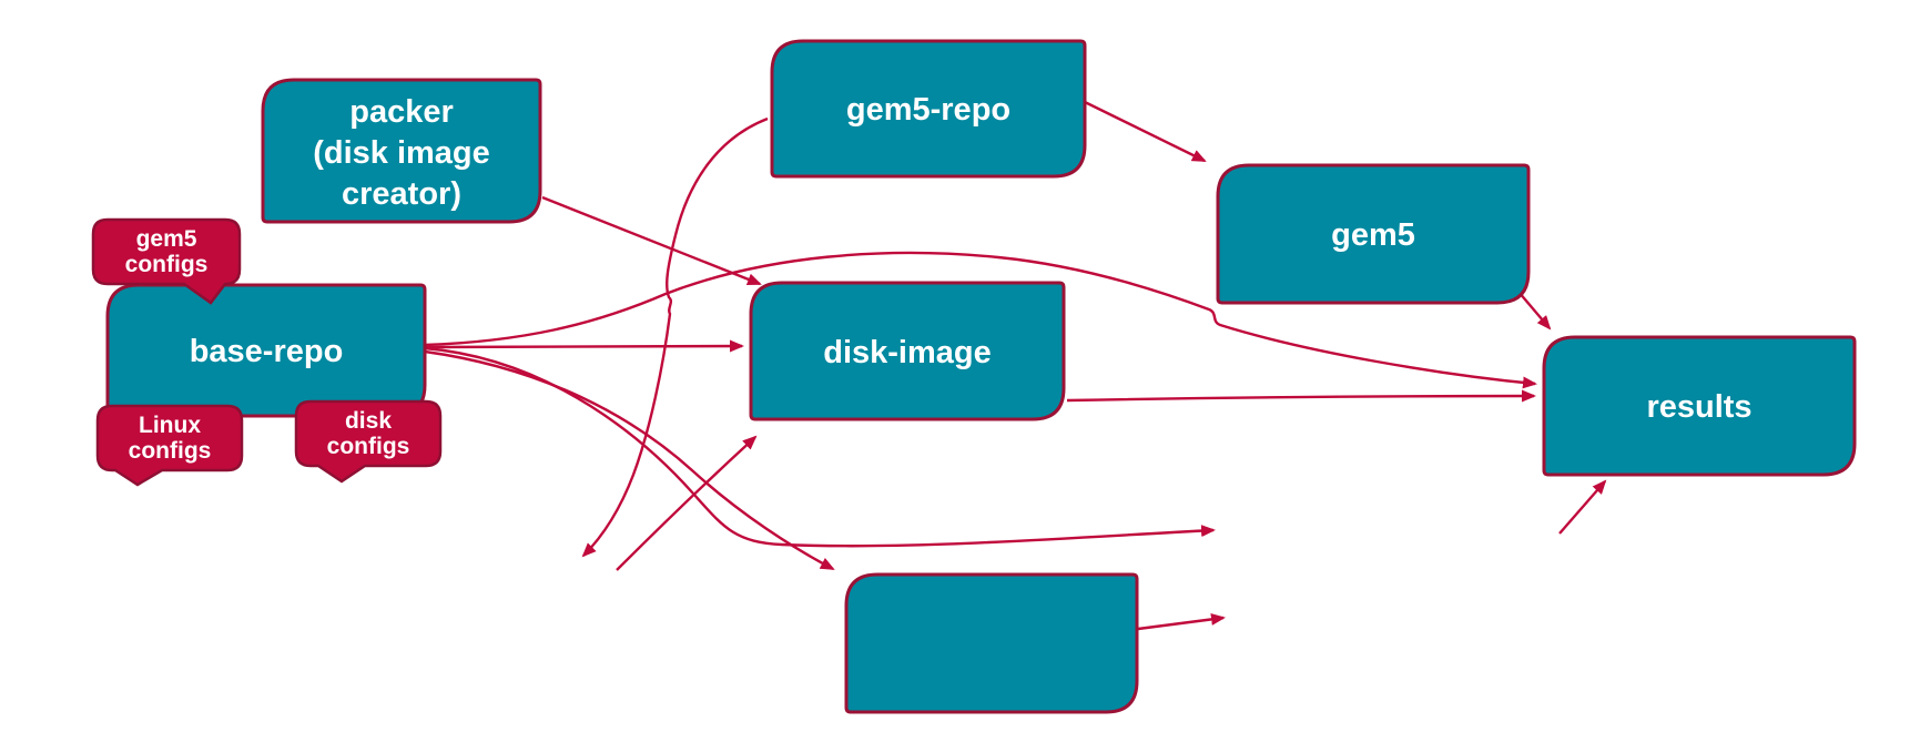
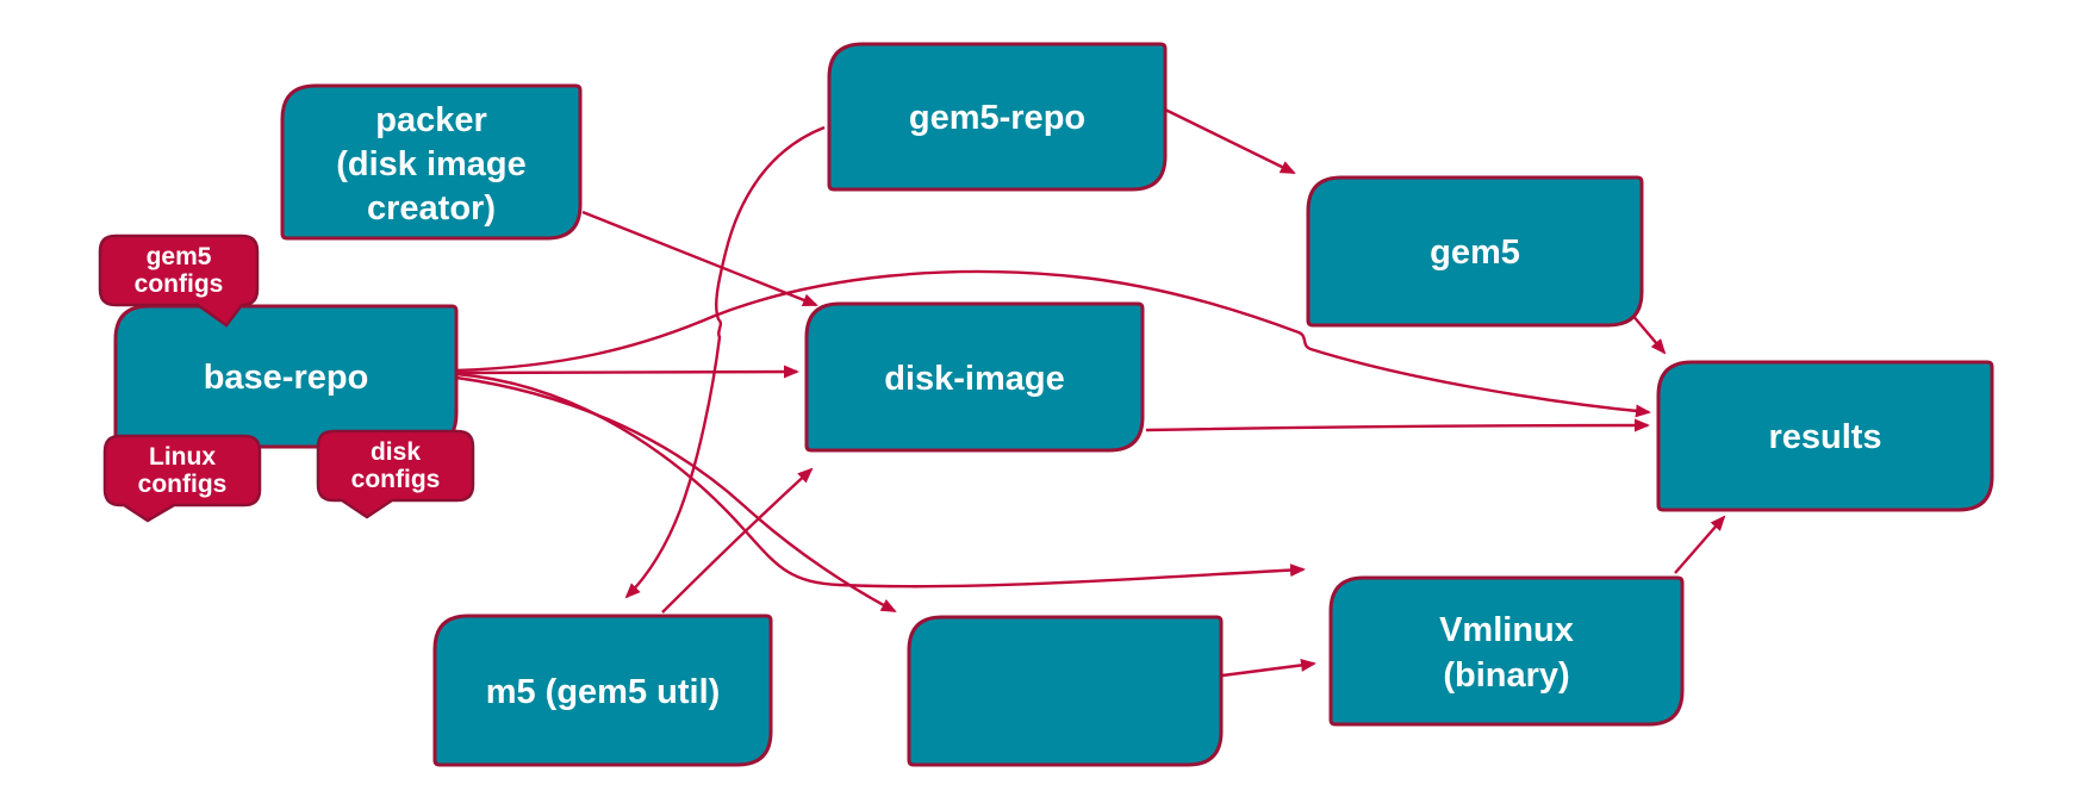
  packer
  (disk image
  creator)
  gem5-repo
  gem5
  base-repo
  disk-image
  results
+ m5 (gem5 util)
+ Vmlinux
+ (binary)
  gem5
  configs
  Linux
  configs
  disk
  configs
